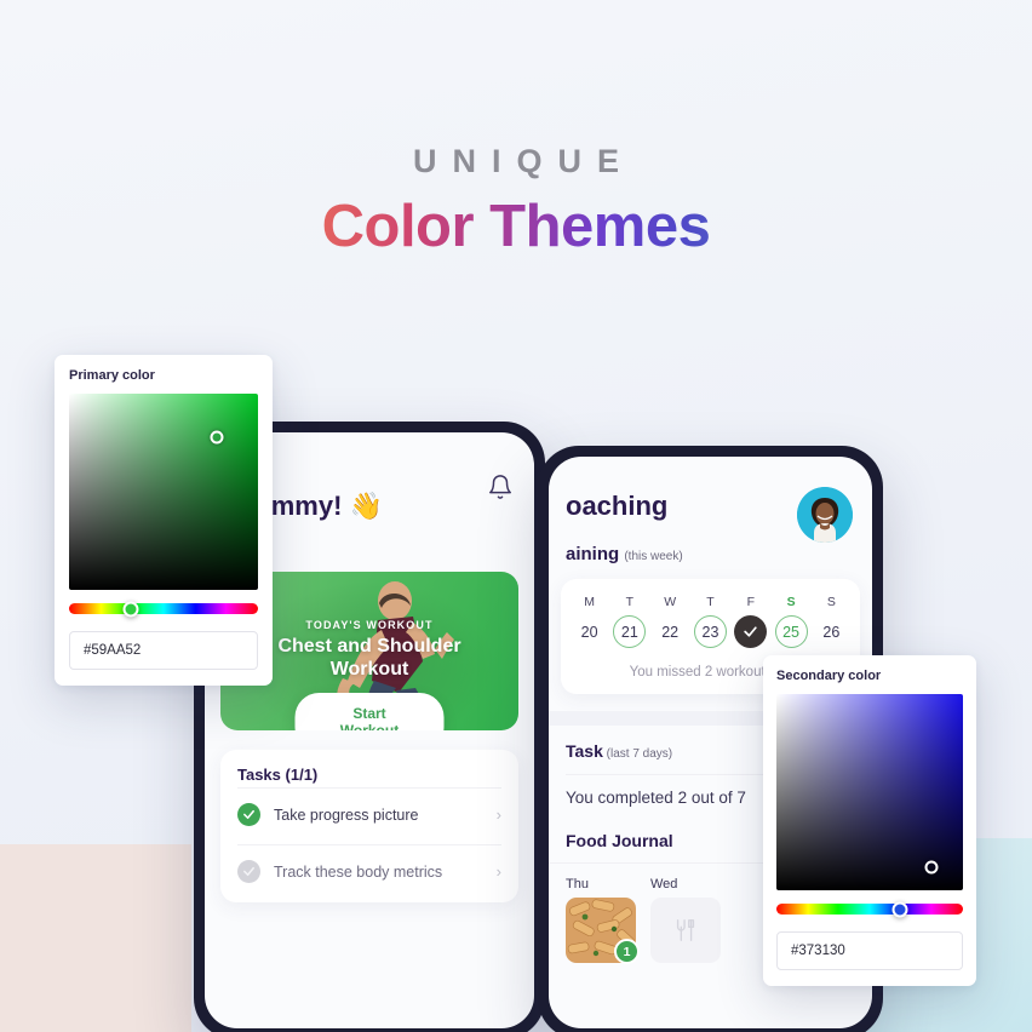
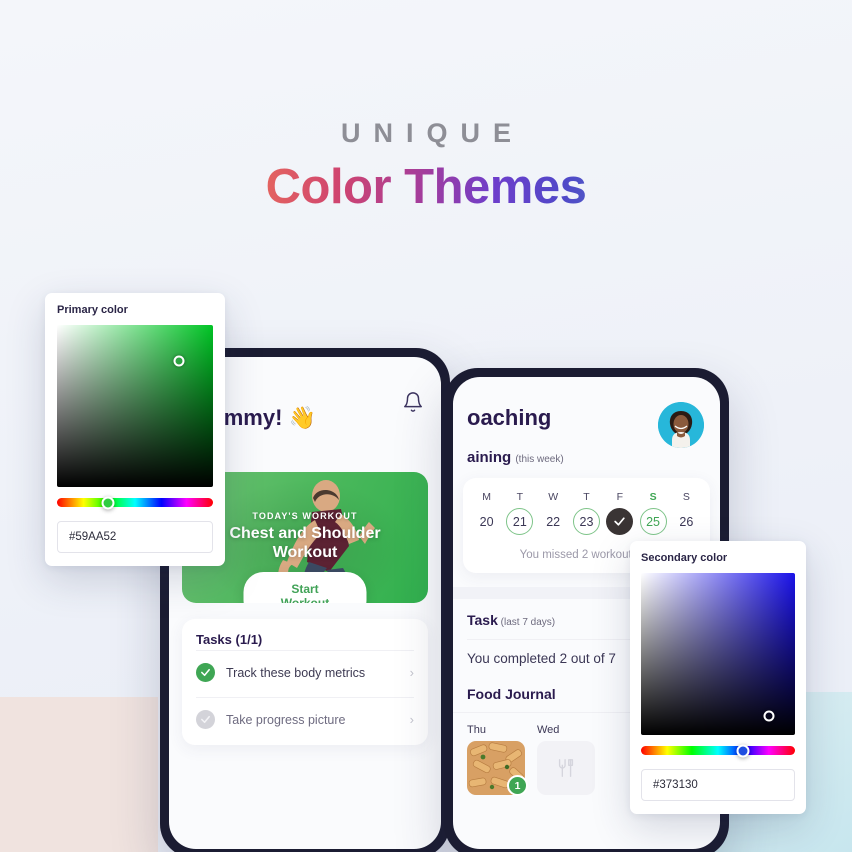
  UNIQUE
  Color Themes
  TODAY'S WORKOUT
  Chest and Shoulder
  Workout
  Tasks (1/1)
- Take progress picture
+ Track these body metrics
  ›
- Track these body metrics
+ Take progress picture
  ›
  oaching
  aining (this week)
  M
  20
  T
  21
  W
  22
  T
  23
  F
  S
  25
  S
  26
  You missed 2 workou
  Task (last 7 days)
  You completed 2 out of 7
  Food Journal
  Thu
  1
  Wed
  Primary color
  #59AA52
  Secondary color
  #373130
